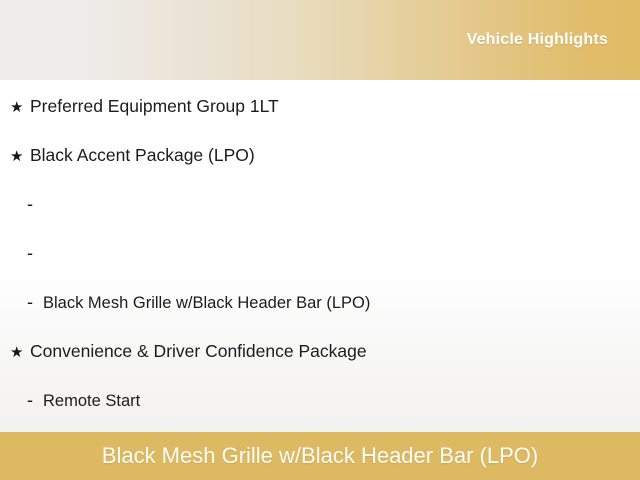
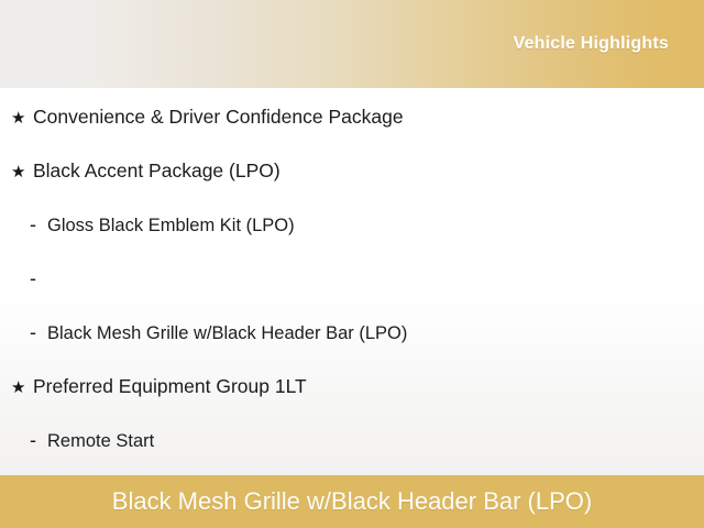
  Vehicle Highlights
  ★
- Preferred Equipment Group 1LT
+ Convenience & Driver Confidence Package
  ★
  Black Accent Package (LPO)
  -
+ Gloss Black Emblem Kit (LPO)
  -
  -
  Black Mesh Grille w/Black Header Bar (LPO)
  ★
- Convenience & Driver Confidence Package
+ Preferred Equipment Group 1LT
  -
  Remote Start
  Black Mesh Grille w/Black Header Bar (LPO)
